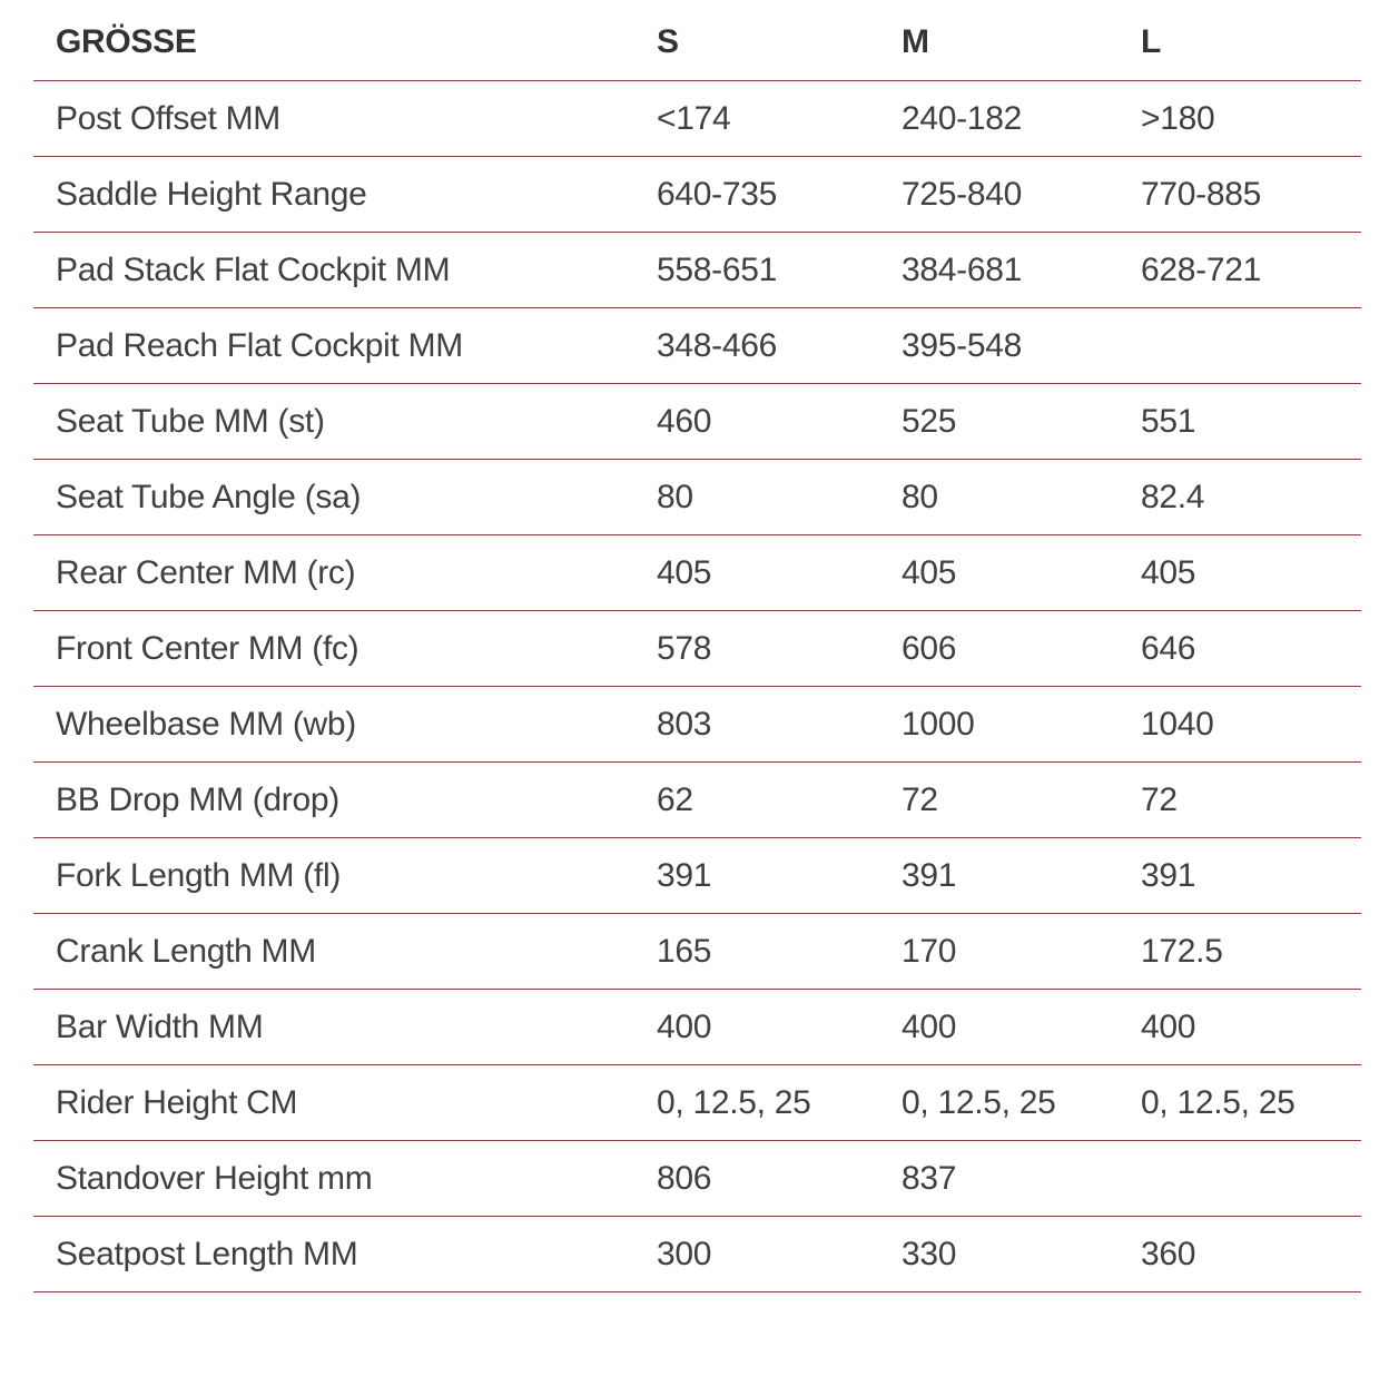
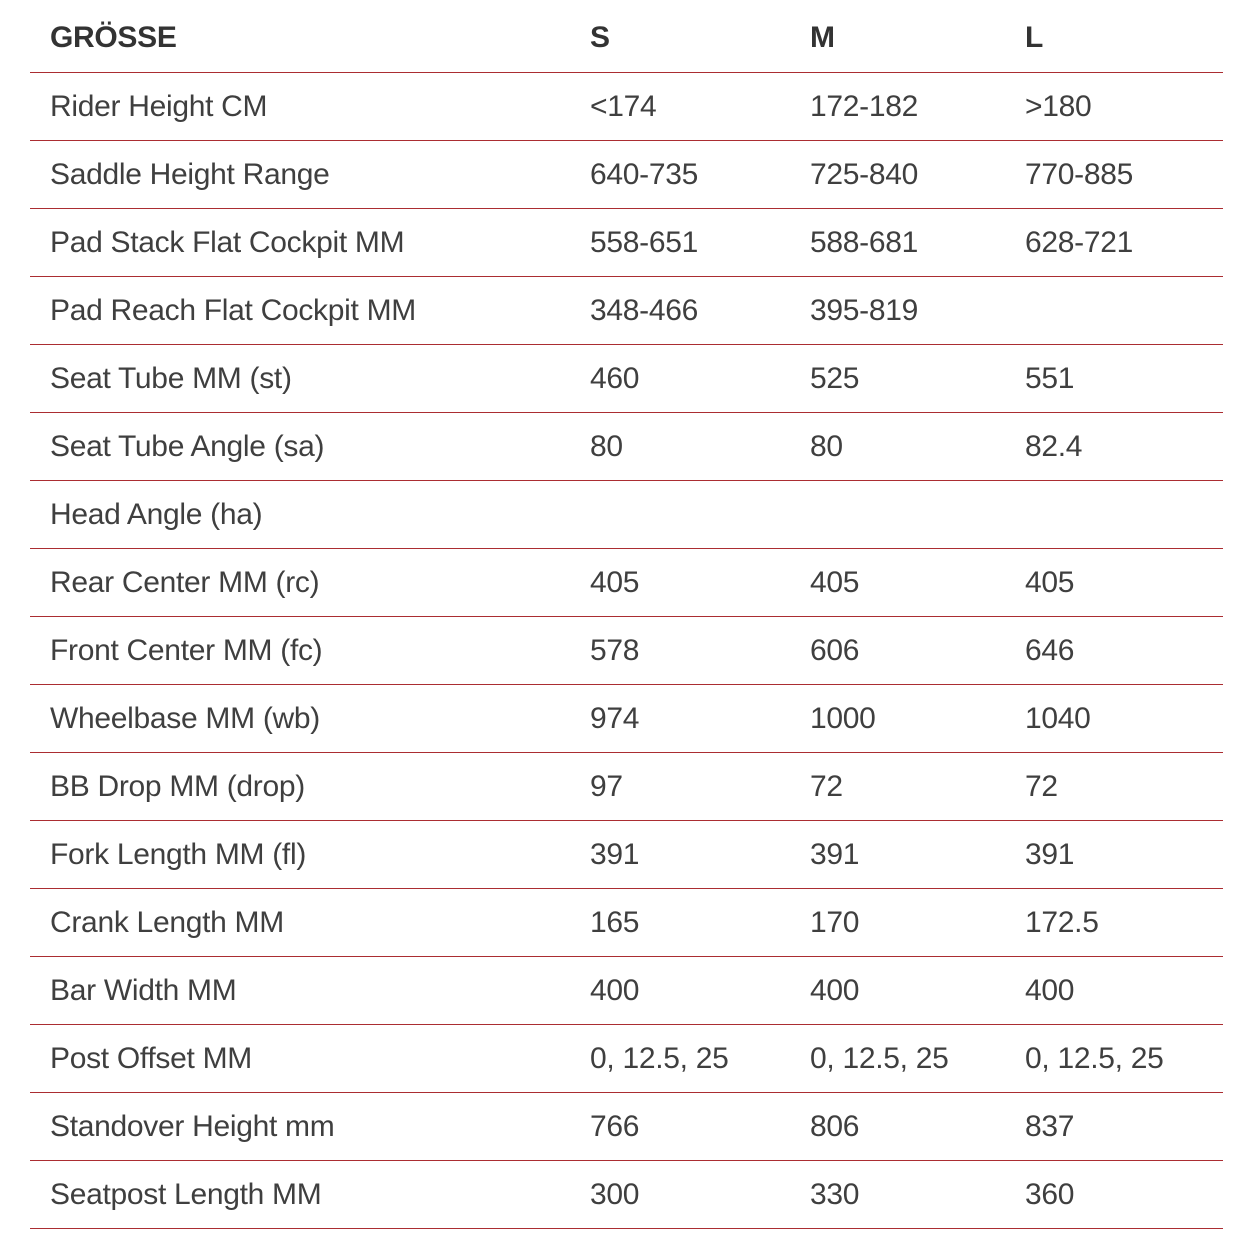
  GRÖSSE
  S
  M
  L
- Post Offset MM
+ Rider Height CM
  <174
- 240-182
+ 172-182
  >180
  Saddle Height Range
  640-735
  725-840
  770-885
  Pad Stack Flat Cockpit MM
  558-651
- 384-681
+ 588-681
  628-721
  Pad Reach Flat Cockpit MM
  348-466
- 395-548
+ 395-819
  Seat Tube MM (st)
  460
  525
  551
  Seat Tube Angle (sa)
  80
  80
  82.4
+ Head Angle (ha)
  Rear Center MM (rc)
  405
  405
  405
  Front Center MM (fc)
  578
  606
  646
  Wheelbase MM (wb)
- 803
+ 974
  1000
  1040
  BB Drop MM (drop)
- 62
+ 97
  72
  72
  Fork Length MM (fl)
  391
  391
  391
  Crank Length MM
  165
  170
  172.5
  Bar Width MM
  400
  400
  400
- Rider Height CM
+ Post Offset MM
  0, 12.5, 25
  0, 12.5, 25
  0, 12.5, 25
  Standover Height mm
+ 766
  806
  837
  Seatpost Length MM
  300
  330
  360
